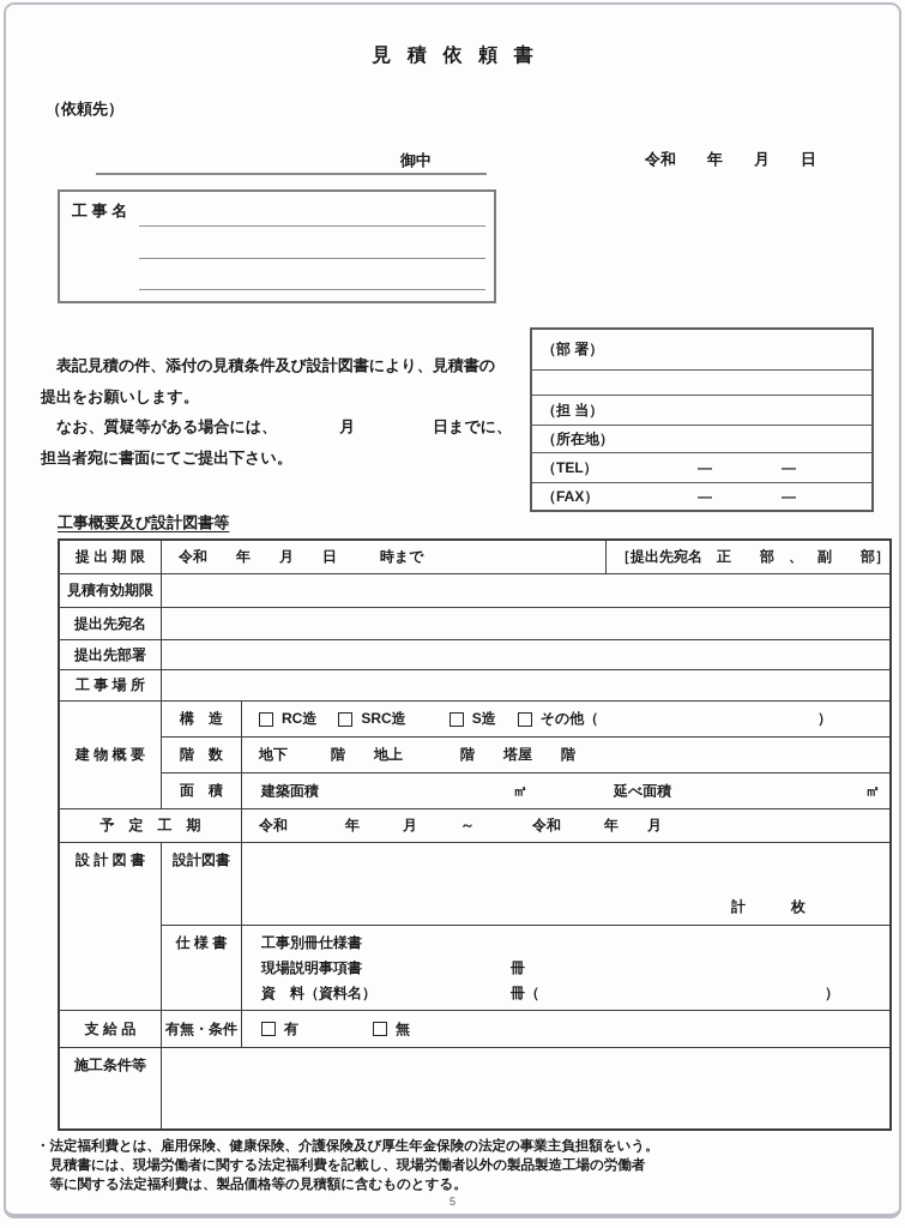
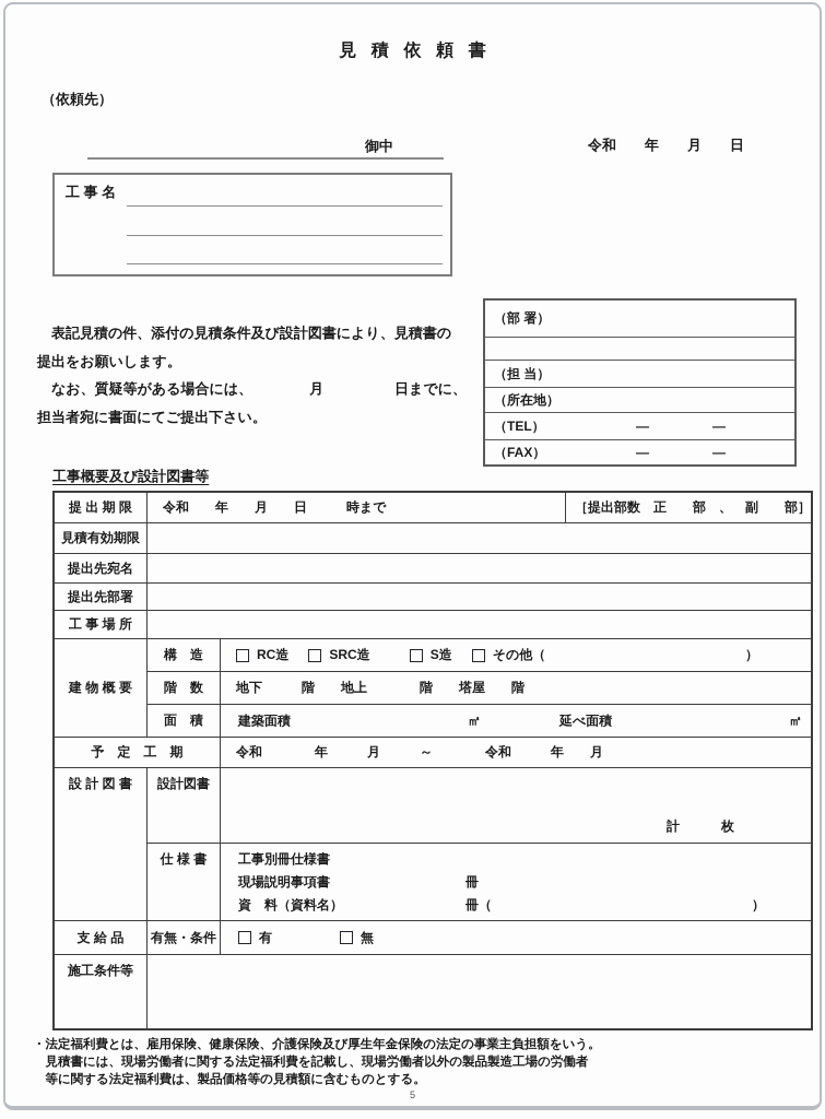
  見積依頼書
  （依頼先）
  御中
  令和 年 月 日
  工 事 名
  表記見積の件、添付の見積条件及び設計図書により、見積書の
  提出をお願いします。
  なお、質疑等がある場合には、 月 日までに、
  担当者宛に書面にてご提出下さい。
  （部 署）
  （担 当）
  （所在地）
  （TEL）
  —
  —
  （FAX）
  —
  —
  工事概要及び設計図書等
  提 出 期 限
  令和 年 月 日 時まで
- ［提出先宛名 正 部 、 副 部］
+ ［提出部数 正 部 、 副 部］
  見積有効期限
  提出先宛名
  提出先部署
  工 事 場 所
  建 物 概 要
  構 造
  RC造
  SRC造
  S造
  その他（
  ）
  階 数
  地下 階 地上 階 塔屋 階
  面 積
  建築面積
  ㎡
  延べ面積
  ㎡
  予 定 工 期
  令和 年 月 ～ 令和 年 月
  設 計 図 書
  設計図書
  計
  枚
  仕 様 書
  工事別冊仕様書
  現場説明事項書
  冊
  資 料（資料名）
  冊（
  ）
  支 給 品
  有無・条件
  有
  無
  施工条件等
  ・法定福利費とは、雇用保険、健康保険、介護保険及び厚生年金保険の法定の事業主負担額をいう。
  見積書には、現場労働者に関する法定福利費を記載し、現場労働者以外の製品製造工場の労働者
  等に関する法定福利費は、製品価格等の見積額に含むものとする。
  5
